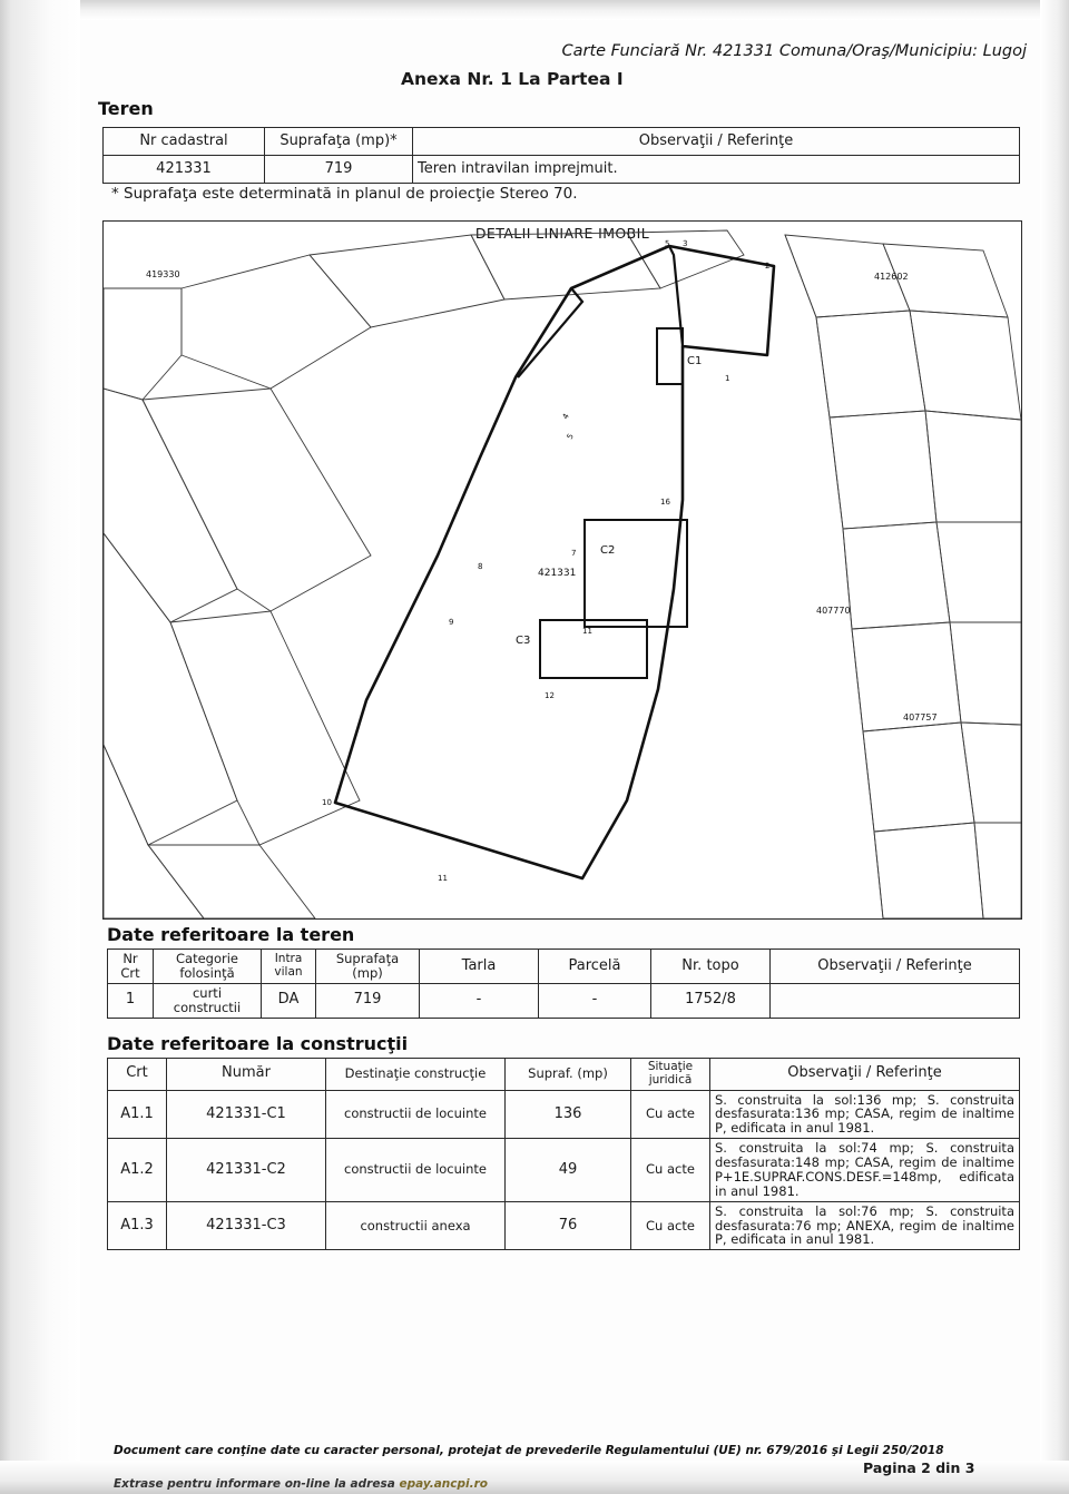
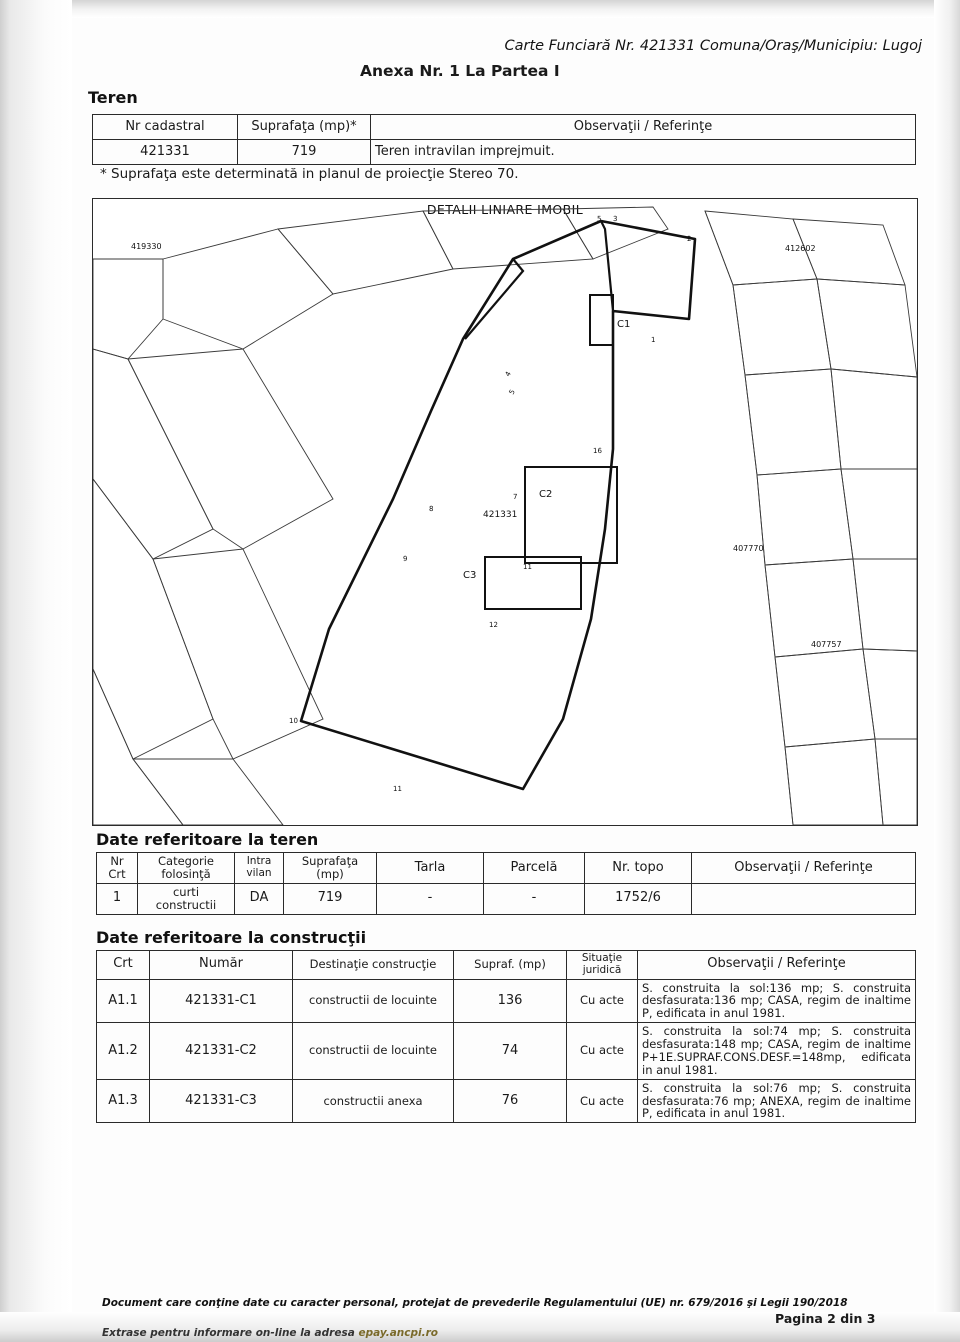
  Carte Funciară Nr. 421331 Comuna/Oraş/Municipiu: Lugoj
  Anexa Nr. 1 La Partea I
  Teren
  Nr cadastral	Suprafaţa (mp)*	Observaţii / Referinţe
  421331	719	Teren intravilan imprejmuit.
  * Suprafaţa este determinată in planul de proiecţie Stereo 70.
  419330
  412602
  407770
  407757
  C1
  C2
  C3
  421331
  5
  3
  2
  1
  16
  7
  8
  9
  11
  12
  10
  11
  Date referitoare la teren
  Nr Crt	Categorie folosinţă	Intra vilan	Suprafaţa (mp)	Tarla	Parcelă	Nr. topo	Observaţii / Referinţe
- 1	curti constructii	DA	719	-	-	1752/8
+ 1	curti constructii	DA	719	-	-	1752/6
  Date referitoare la construcţii
  Crt	Număr	Destinaţie construcţie	Supraf. (mp)	Situaţie juridică	Observaţii / Referinţe
  A1.1	421331-C1	constructii de locuinte	136	Cu acte	S. construita la sol:136 mp; S. construita desfasurata:136 mp; CASA, regim de inaltime P, edificata in anul 1981.
- A1.2	421331-C2	constructii de locuinte	49	Cu acte	S. construita la sol:74 mp; S. construita desfasurata:148 mp; CASA, regim de inaltime P+1E.SUPRAF.CONS.DESF.=148mp, edificata in anul 1981.
+ A1.2	421331-C2	constructii de locuinte	74	Cu acte	S. construita la sol:74 mp; S. construita desfasurata:148 mp; CASA, regim de inaltime P+1E.SUPRAF.CONS.DESF.=148mp, edificata in anul 1981.
  A1.3	421331-C3	constructii anexa	76	Cu acte	S. construita la sol:76 mp; S. construita desfasurata:76 mp; ANEXA, regim de inaltime P, edificata in anul 1981.
- Document care conţine date cu caracter personal, protejat de prevederile Regulamentului (UE) nr. 679/2016 şi Legii 250/2018
+ Document care conţine date cu caracter personal, protejat de prevederile Regulamentului (UE) nr. 679/2016 şi Legii 190/2018
  Pagina 2 din 3
  Extrase pentru informare on-line la adresa epay.ancpi.ro
